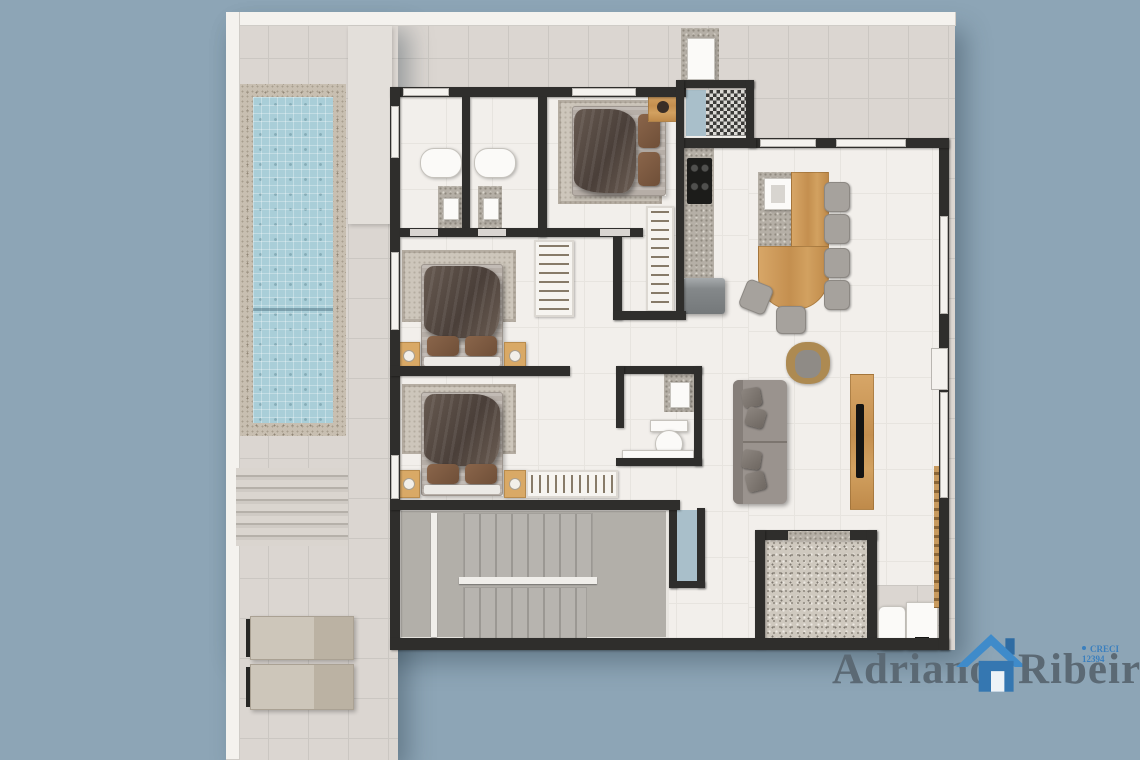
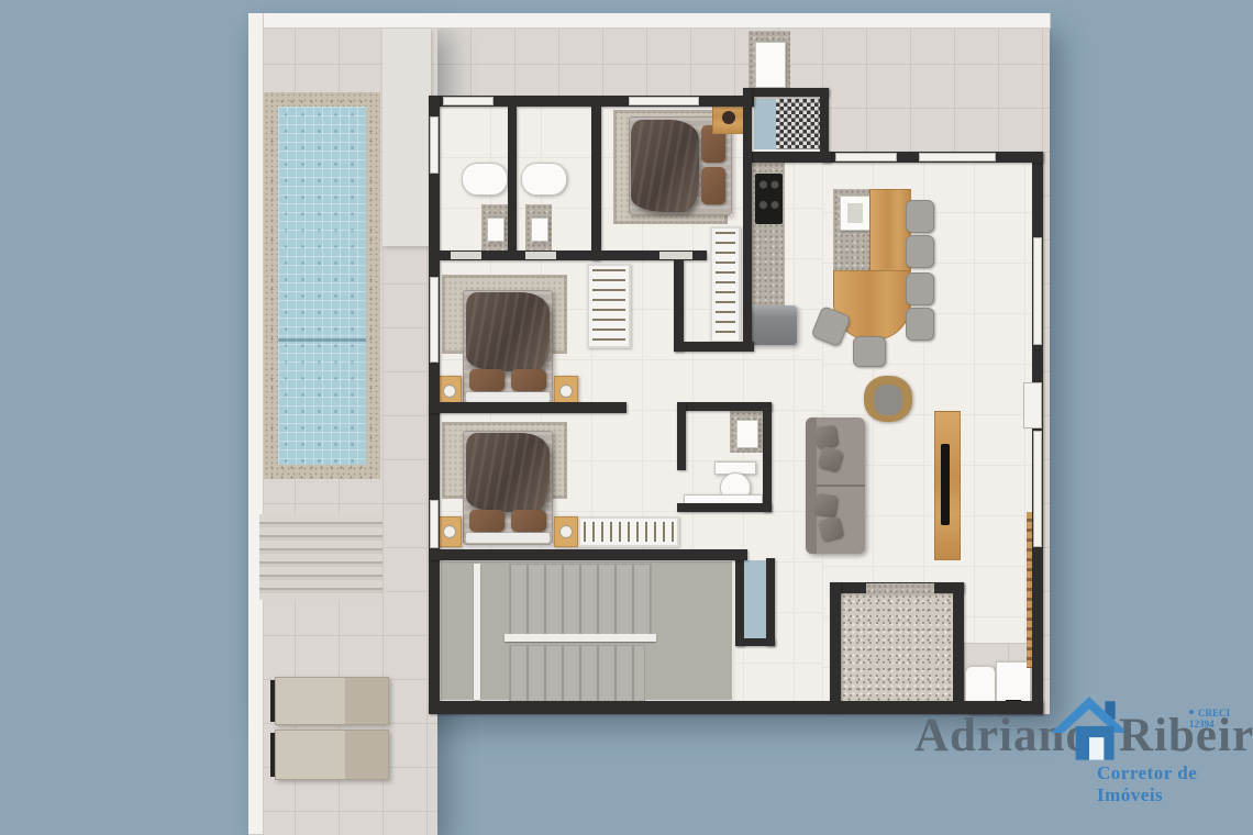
  Adrian
  Ribeir
  CRECI 12394
+ Corretor de Imóveis
